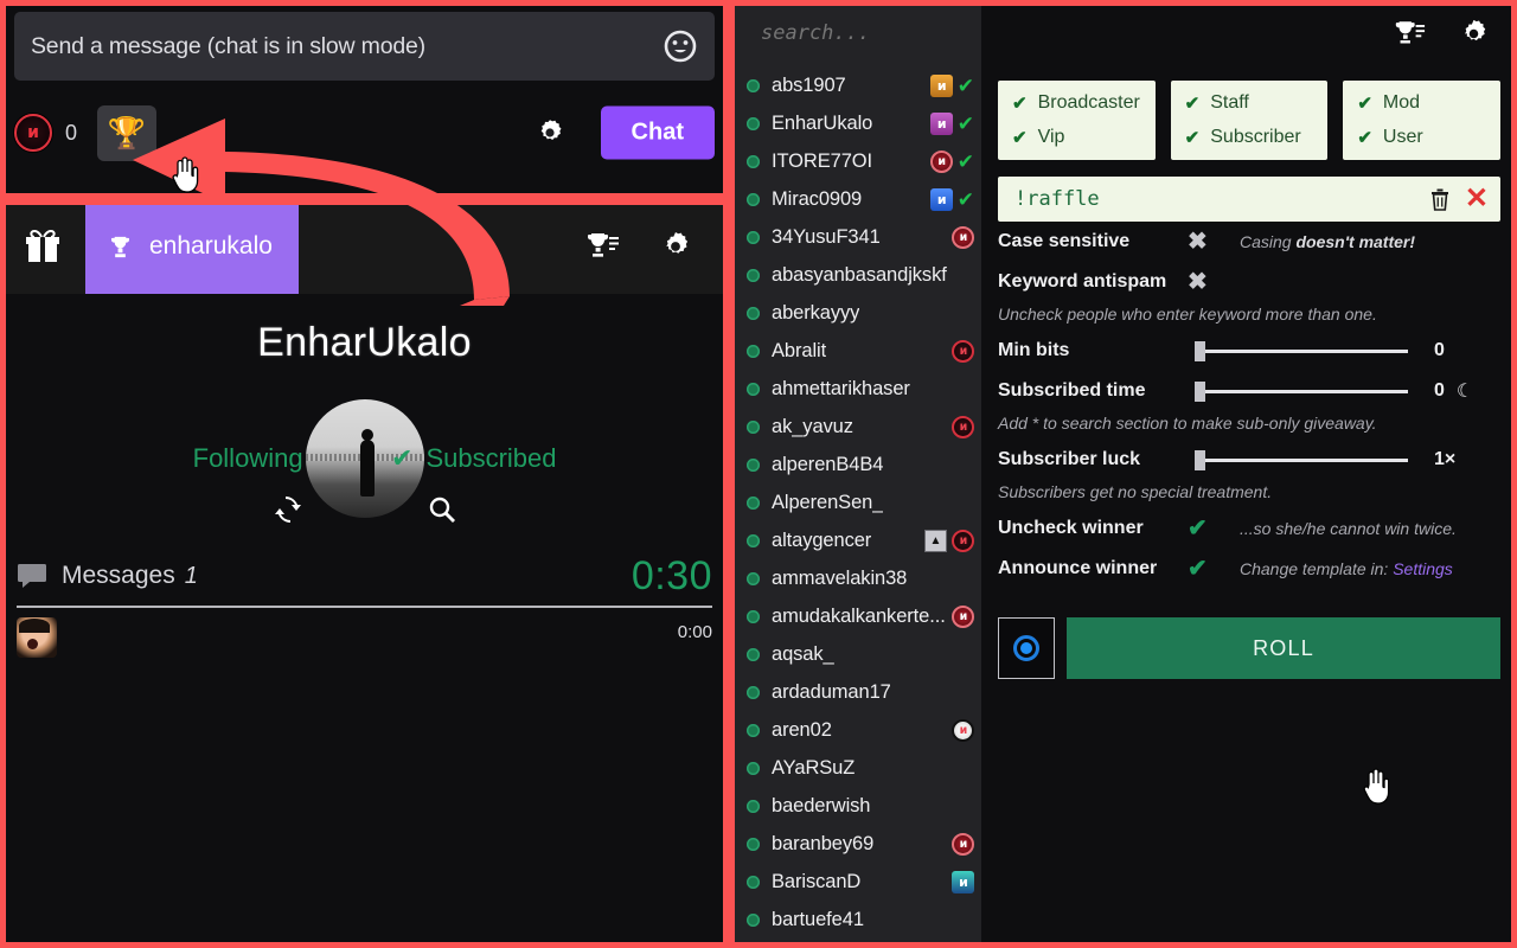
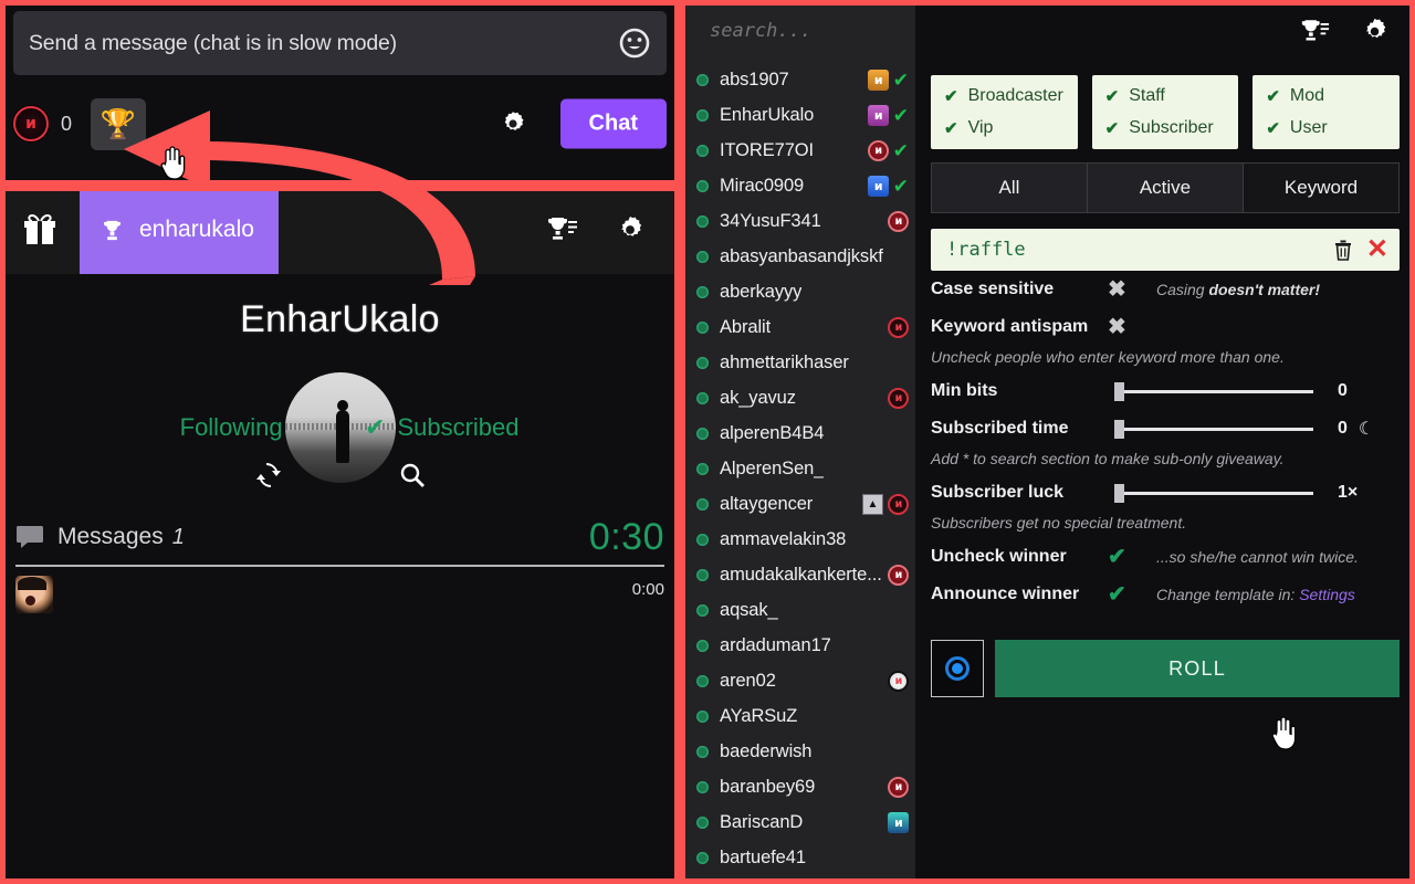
  Send a message (chat is in slow mode)
  ᴎ
  0
  🏆
  Chat
  enharukalo
  EnharUkalo
  Following
  ✔
  Subscribed
  Messages
  1
  0:30
  0:00
  search...
  abs1907
  ᴎ
  ✔
  EnharUkalo
  ᴎ
  ✔
  ITORE77OI
  ᴎ
  ✔
  Mirac0909
  ᴎ
  ✔
  34YusuF341
  ᴎ
  abasyanbasandjkskf
  aberkayyy
  Abralit
  ᴎ
  ahmettarikhaser
  ak_yavuz
  ᴎ
  alperenB4B4
  AlperenSen_
  altaygencer
  ▲
  ᴎ
  ammavelakin38
  amudakalkankerte...
  ᴎ
  aqsak_
  ardaduman17
  aren02
  ᴎ
  AYaRSuZ
  baederwish
  baranbey69
  ᴎ
  BariscanD
  ᴎ
  bartuefe41
  ✔
  Broadcaster
  ✔
  Vip
  ✔
  Staff
  ✔
  Subscriber
  ✔
  Mod
  ✔
  User
+ All
+ Active
+ Keyword
  !raffle
  ✕
  Case sensitive
  ✖
  Casing doesn't matter!
  Keyword antispam
  ✖
  Uncheck people who enter keyword more than one.
  Min bits
  0
  Subscribed time
  0
  ☾
  Add * to search section to make sub-only giveaway.
  Subscriber luck
  1×
  Subscribers get no special treatment.
  Uncheck winner
  ✔
  ...so she/he cannot win twice.
  Announce winner
  ✔
  Change template in: Settings
  ROLL
